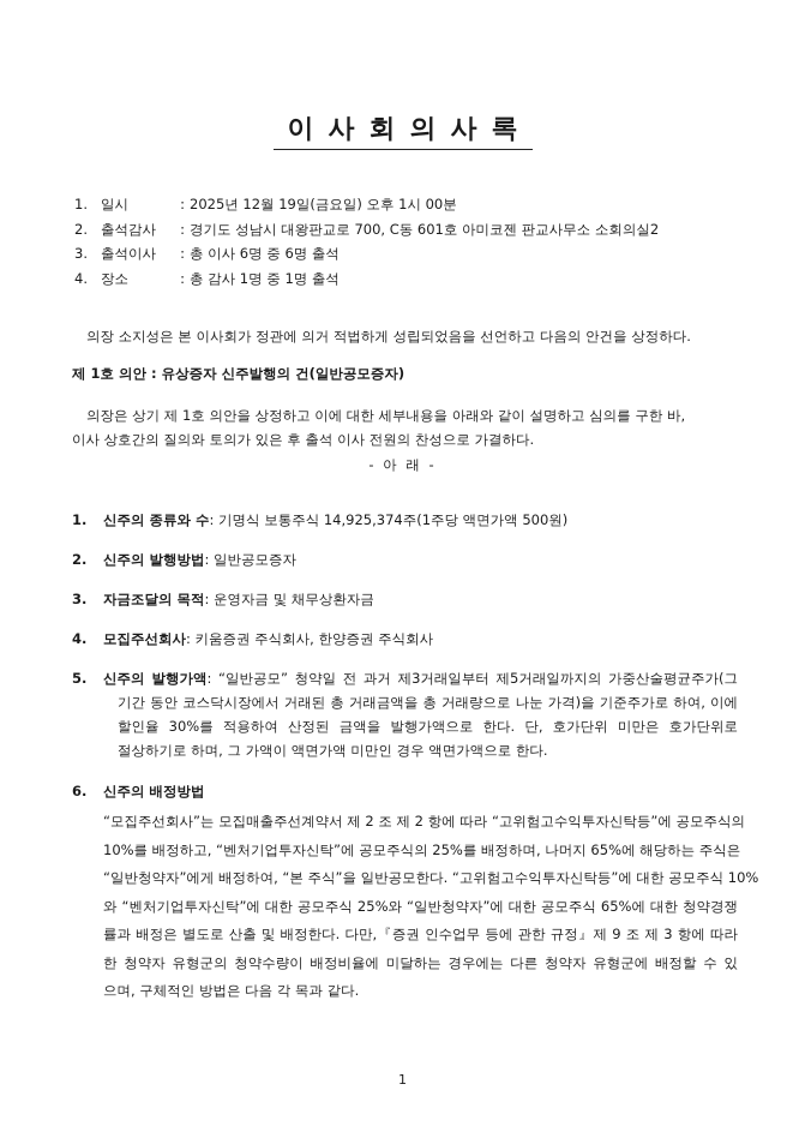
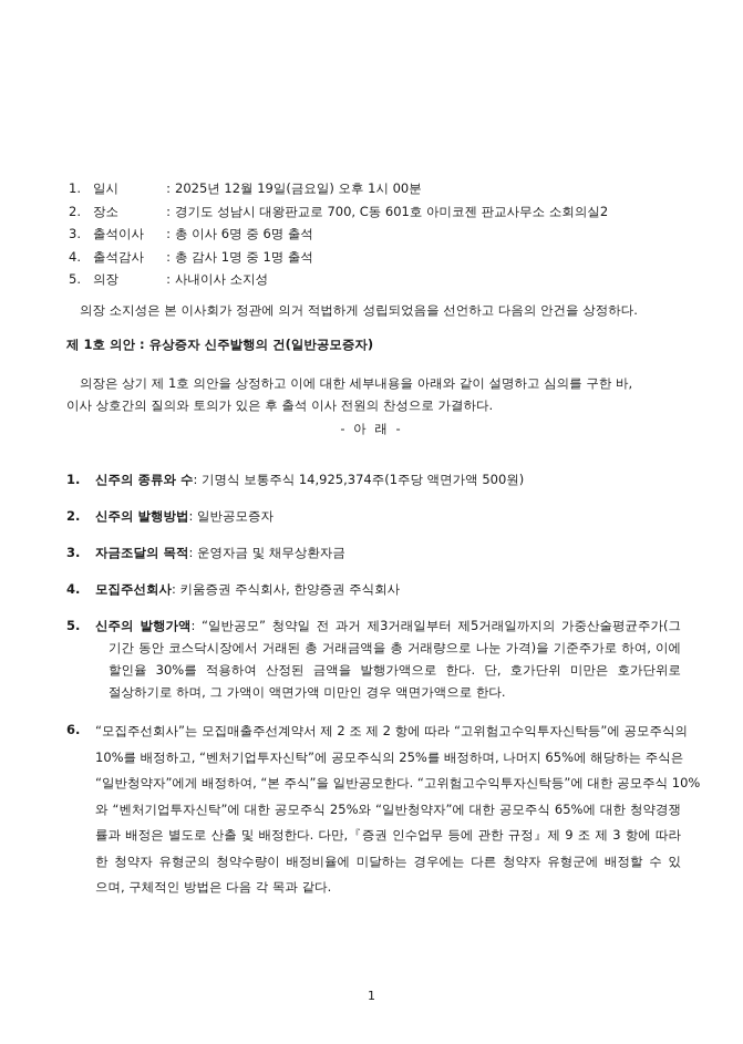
- 이사회의사록
  1. 일시 : 2025년 12월 19일(금요일) 오후 1시 00분
- 2. 출석감사 : 경기도 성남시 대왕판교로 700, C동 601호 아미코젠 판교사무소 소회의실2
+ 2. 장소 : 경기도 성남시 대왕판교로 700, C동 601호 아미코젠 판교사무소 소회의실2
  3. 출석이사 : 총 이사 6명 중 6명 출석
- 4. 장소 : 총 감사 1명 중 1명 출석
+ 4. 출석감사 : 총 감사 1명 중 1명 출석
+ 5. 의장 : 사내이사 소지성
  의장 소지성은 본 이사회가 정관에 의거 적법하게 성립되었음을 선언하고 다음의 안건을 상정하다.
  제 1호 의안 : 유상증자 신주발행의 건(일반공모증자)
  의장은 상기 제 1호 의안을 상정하고 이에 대한 세부내용을 아래와 같이 설명하고 심의를 구한 바,
  이사 상호간의 질의와 토의가 있은 후 출석 이사 전원의 찬성으로 가결하다.
  - 아 래 -
  1.
  신주의 종류와 수: 기명식 보통주식 14,925,374주(1주당 액면가액 500원)
  2.
  신주의 발행방법: 일반공모증자
  3.
  자금조달의 목적: 운영자금 및 채무상환자금
  4.
  모집주선회사: 키움증권 주식회사, 한양증권 주식회사
  5.
  신주의 발행가액: “일반공모” 청약일 전 과거 제3거래일부터 제5거래일까지의 가중산술평균주가(그
  기간 동안 코스닥시장에서 거래된 총 거래금액을 총 거래량으로 나눈 가격)을 기준주가로 하여, 이에
  할인율 30%를 적용하여 산정된 금액을 발행가액으로 한다. 단, 호가단위 미만은 호가단위로
  절상하기로 하며, 그 가액이 액면가액 미만인 경우 액면가액으로 한다.
  6.
- 신주의 배정방법
  “모집주선회사”는 모집매출주선계약서 제 2 조 제 2 항에 따라 “고위험고수익투자신탁등”에 공모주식의
  10%를 배정하고, “벤처기업투자신탁”에 공모주식의 25%를 배정하며, 나머지 65%에 해당하는 주식은
  “일반청약자”에게 배정하여, “본 주식”을 일반공모한다. “고위험고수익투자신탁등”에 대한 공모주식 10%
  와 “벤처기업투자신탁”에 대한 공모주식 25%와 “일반청약자”에 대한 공모주식 65%에 대한 청약경쟁
  률과 배정은 별도로 산출 및 배정한다. 다만,『증권 인수업무 등에 관한 규정』제 9 조 제 3 항에 따라
  한 청약자 유형군의 청약수량이 배정비율에 미달하는 경우에는 다른 청약자 유형군에 배정할 수 있
  으며, 구체적인 방법은 다음 각 목과 같다.
  1
